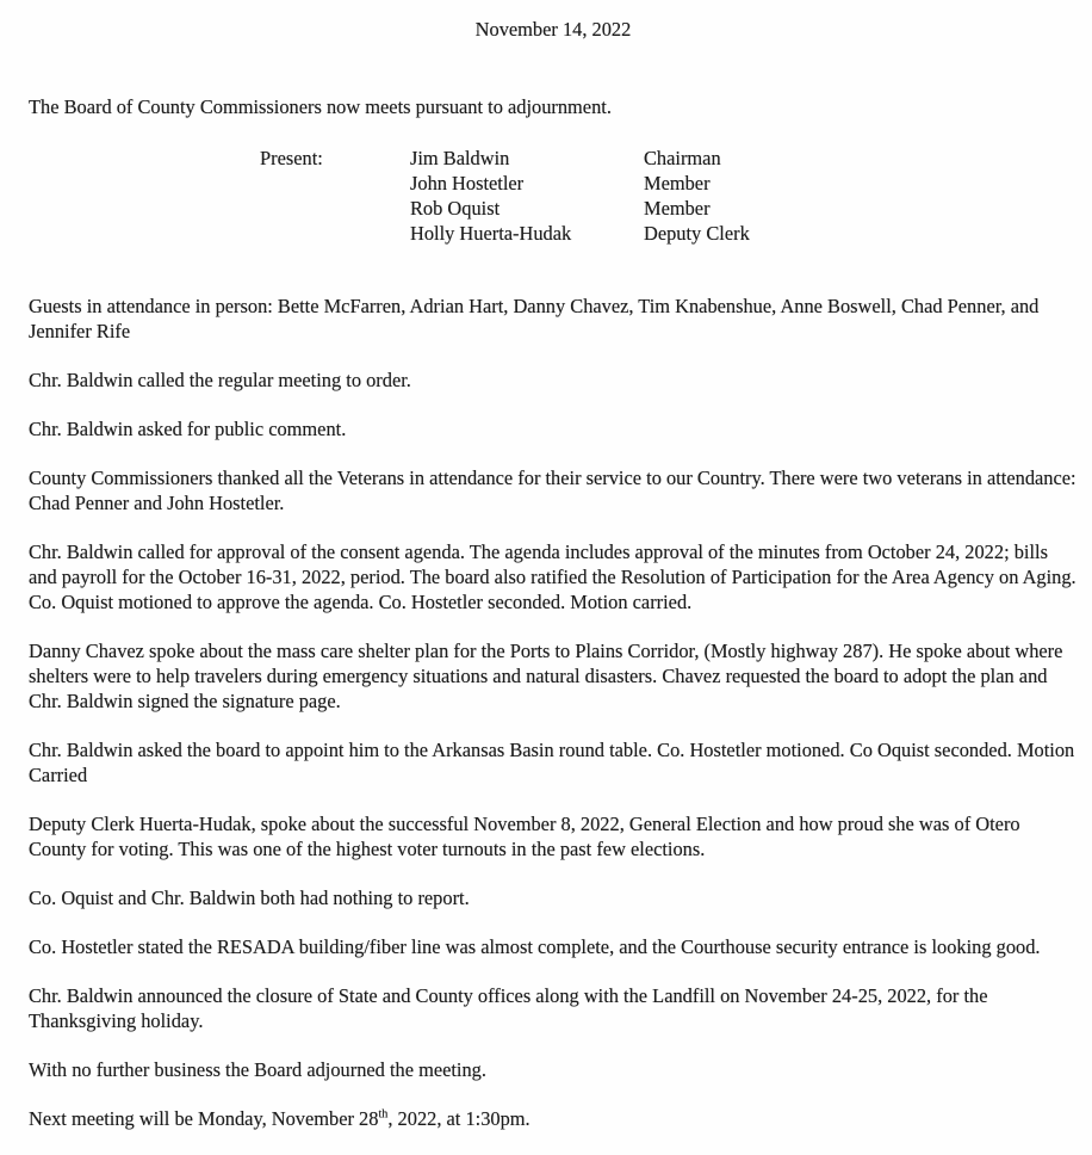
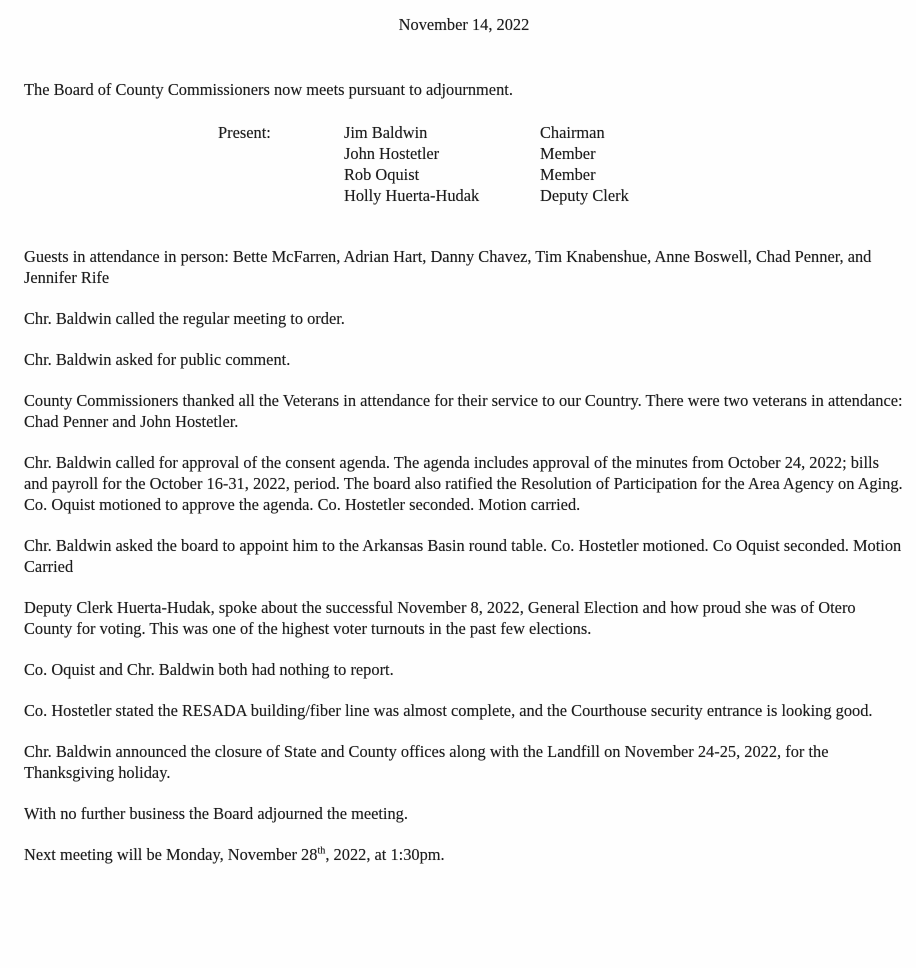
  November 14, 2022
  The Board of County Commissioners now meets pursuant to adjournment.
  Present:
  Jim Baldwin
  Chairman
  John Hostetler
  Member
  Rob Oquist
  Member
  Holly Huerta-Hudak
  Deputy Clerk
  Guests in attendance in person: Bette McFarren, Adrian Hart, Danny Chavez, Tim Knabenshue, Anne Boswell, Chad Penner, and Jennifer Rife
  Chr. Baldwin called the regular meeting to order.
  Chr. Baldwin asked for public comment.
  County Commissioners thanked all the Veterans in attendance for their service to our Country. There were two veterans in attendance: Chad Penner and John Hostetler.
  Chr. Baldwin called for approval of the consent agenda. The agenda includes approval of the minutes from October 24, 2022; bills and payroll for the October 16-31, 2022, period. The board also ratified the Resolution of Participation for the Area Agency on Aging. Co. Oquist motioned to approve the agenda. Co. Hostetler seconded. Motion carried.
- Danny Chavez spoke about the mass care shelter plan for the Ports to Plains Corridor, (Mostly highway 287). He spoke about where shelters were to help travelers during emergency situations and natural disasters. Chavez requested the board to adopt the plan and Chr. Baldwin signed the signature page.
  Chr. Baldwin asked the board to appoint him to the Arkansas Basin round table. Co. Hostetler motioned. Co Oquist seconded. Motion Carried
  Deputy Clerk Huerta-Hudak, spoke about the successful November 8, 2022, General Election and how proud she was of Otero County for voting. This was one of the highest voter turnouts in the past few elections.
  Co. Oquist and Chr. Baldwin both had nothing to report.
  Co. Hostetler stated the RESADA building/fiber line was almost complete, and the Courthouse security entrance is looking good.
  Chr. Baldwin announced the closure of State and County offices along with the Landfill on November 24-25, 2022, for the Thanksgiving holiday.
  With no further business the Board adjourned the meeting.
  Next meeting will be Monday, November 28th, 2022, at 1:30pm.
